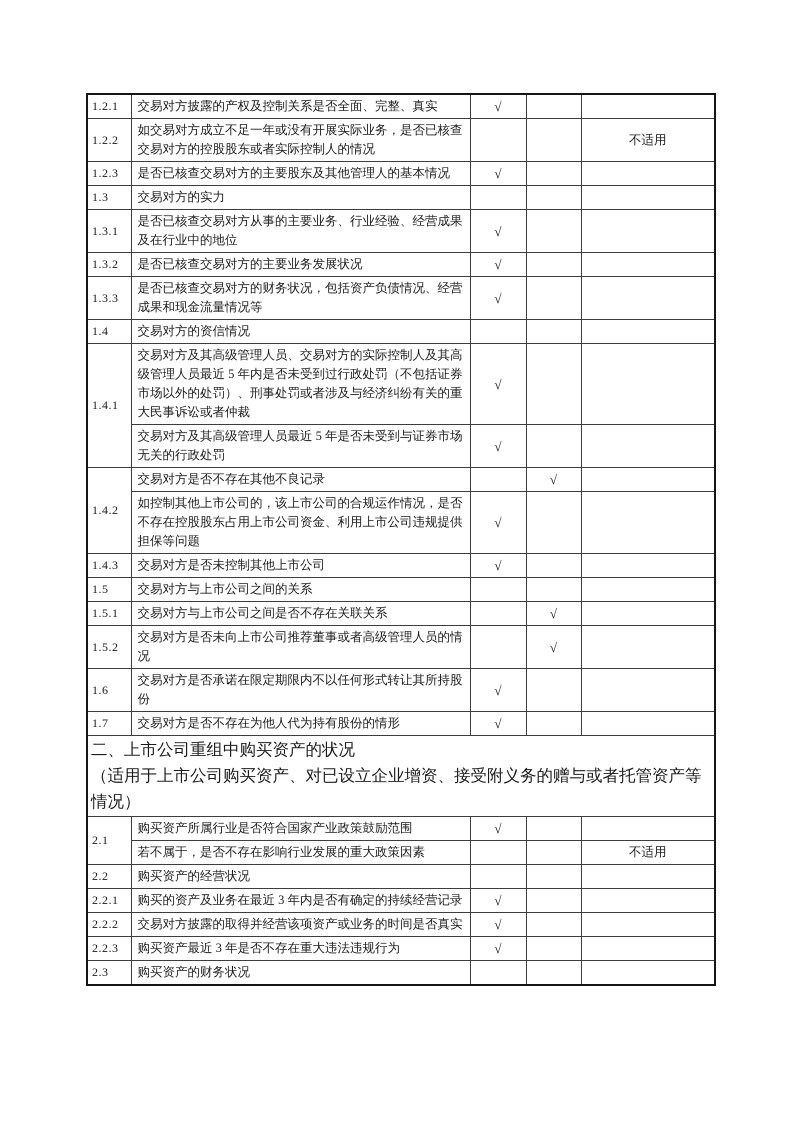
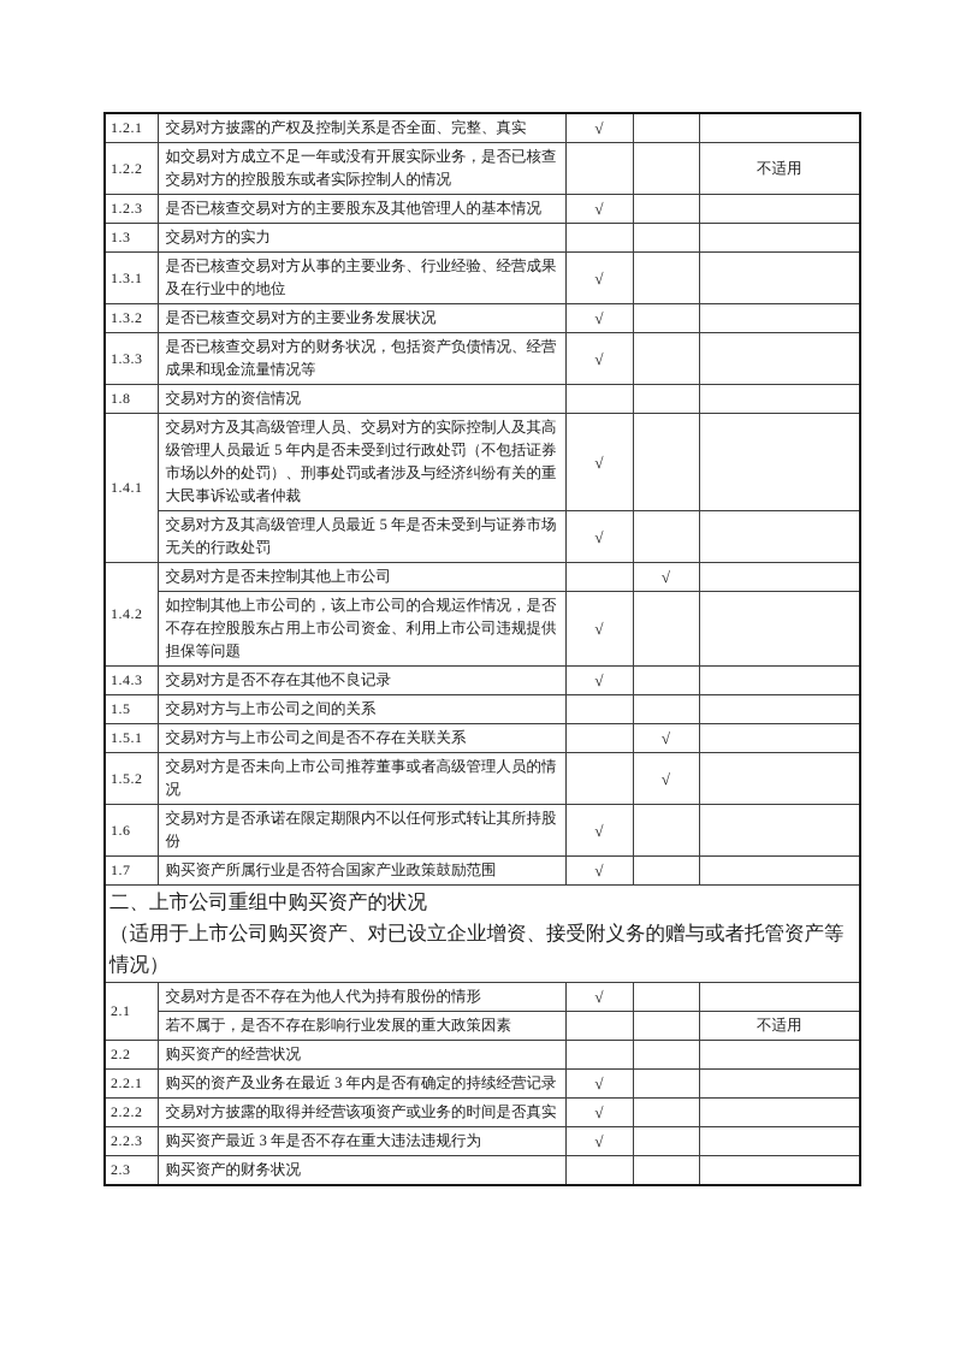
  1.2.1	交易对方披露的产权及控制关系是否全面、完整、真实	√
  1.2.2	如交易对方成立不足一年或没有开展实际业务，是否已核查交易对方的控股股东或者实际控制人的情况			不适用
  1.2.3	是否已核查交易对方的主要股东及其他管理人的基本情况	√
  1.3	交易对方的实力
  1.3.1	是否已核查交易对方从事的主要业务、行业经验、经营成果及在行业中的地位	√
  1.3.2	是否已核查交易对方的主要业务发展状况	√
  1.3.3	是否已核查交易对方的财务状况，包括资产负债情况、经营成果和现金流量情况等	√
- 1.4	交易对方的资信情况
+ 1.8	交易对方的资信情况
  1.4.1	交易对方及其高级管理人员、交易对方的实际控制人及其高级管理人员最近 5 年内是否未受到过行政处罚（不包括证券市场以外的处罚）、刑事处罚或者涉及与经济纠纷有关的重大民事诉讼或者仲裁	√
  交易对方及其高级管理人员最近 5 年是否未受到与证券市场无关的行政处罚	√
- 1.4.2	交易对方是否不存在其他不良记录		√
+ 1.4.2	交易对方是否未控制其他上市公司		√
  如控制其他上市公司的，该上市公司的合规运作情况，是否不存在控股股东占用上市公司资金、利用上市公司违规提供担保等问题	√
- 1.4.3	交易对方是否未控制其他上市公司	√
+ 1.4.3	交易对方是否不存在其他不良记录	√
  1.5	交易对方与上市公司之间的关系
  1.5.1	交易对方与上市公司之间是否不存在关联关系		√
  1.5.2	交易对方是否未向上市公司推荐董事或者高级管理人员的情况		√
  1.6	交易对方是否承诺在限定期限内不以任何形式转让其所持股份	√
- 1.7	交易对方是否不存在为他人代为持有股份的情形	√
+ 1.7	购买资产所属行业是否符合国家产业政策鼓励范围	√
  二、上市公司重组中购买资产的状况（适用于上市公司购买资产、对已设立企业增资、接受附义务的赠与或者托管资产等情况）
- 2.1	购买资产所属行业是否符合国家产业政策鼓励范围	√
+ 2.1	交易对方是否不存在为他人代为持有股份的情形	√
  若不属于，是否不存在影响行业发展的重大政策因素			不适用
  2.2	购买资产的经营状况
  2.2.1	购买的资产及业务在最近 3 年内是否有确定的持续经营记录	√
  2.2.2	交易对方披露的取得并经营该项资产或业务的时间是否真实	√
  2.2.3	购买资产最近 3 年是否不存在重大违法违规行为	√
  2.3	购买资产的财务状况
